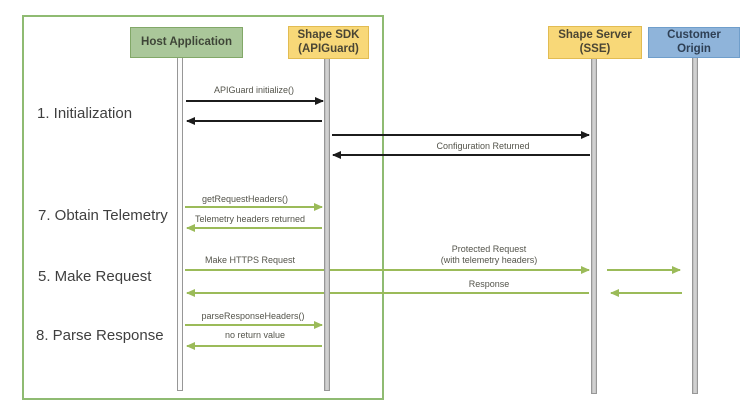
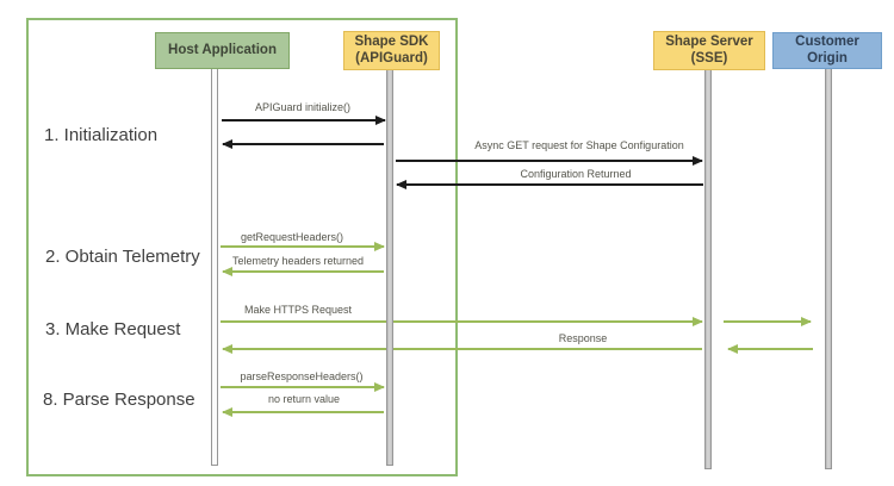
  Host Application
  Shape SDK
  (APIGuard)
  Shape Server
  (SSE)
  Customer Origin
  1. Initialization
- 7. Obtain Telemetry
+ 2. Obtain Telemetry
- 5. Make Request
+ 3. Make Request
  8. Parse Response
  APIGuard initialize()
+ Async GET request for Shape Configuration
  Configuration Returned
  getRequestHeaders()
  Telemetry headers returned
  Make HTTPS Request
- Protected Request
- (with telemetry headers)
  Response
  parseResponseHeaders()
  no return value
